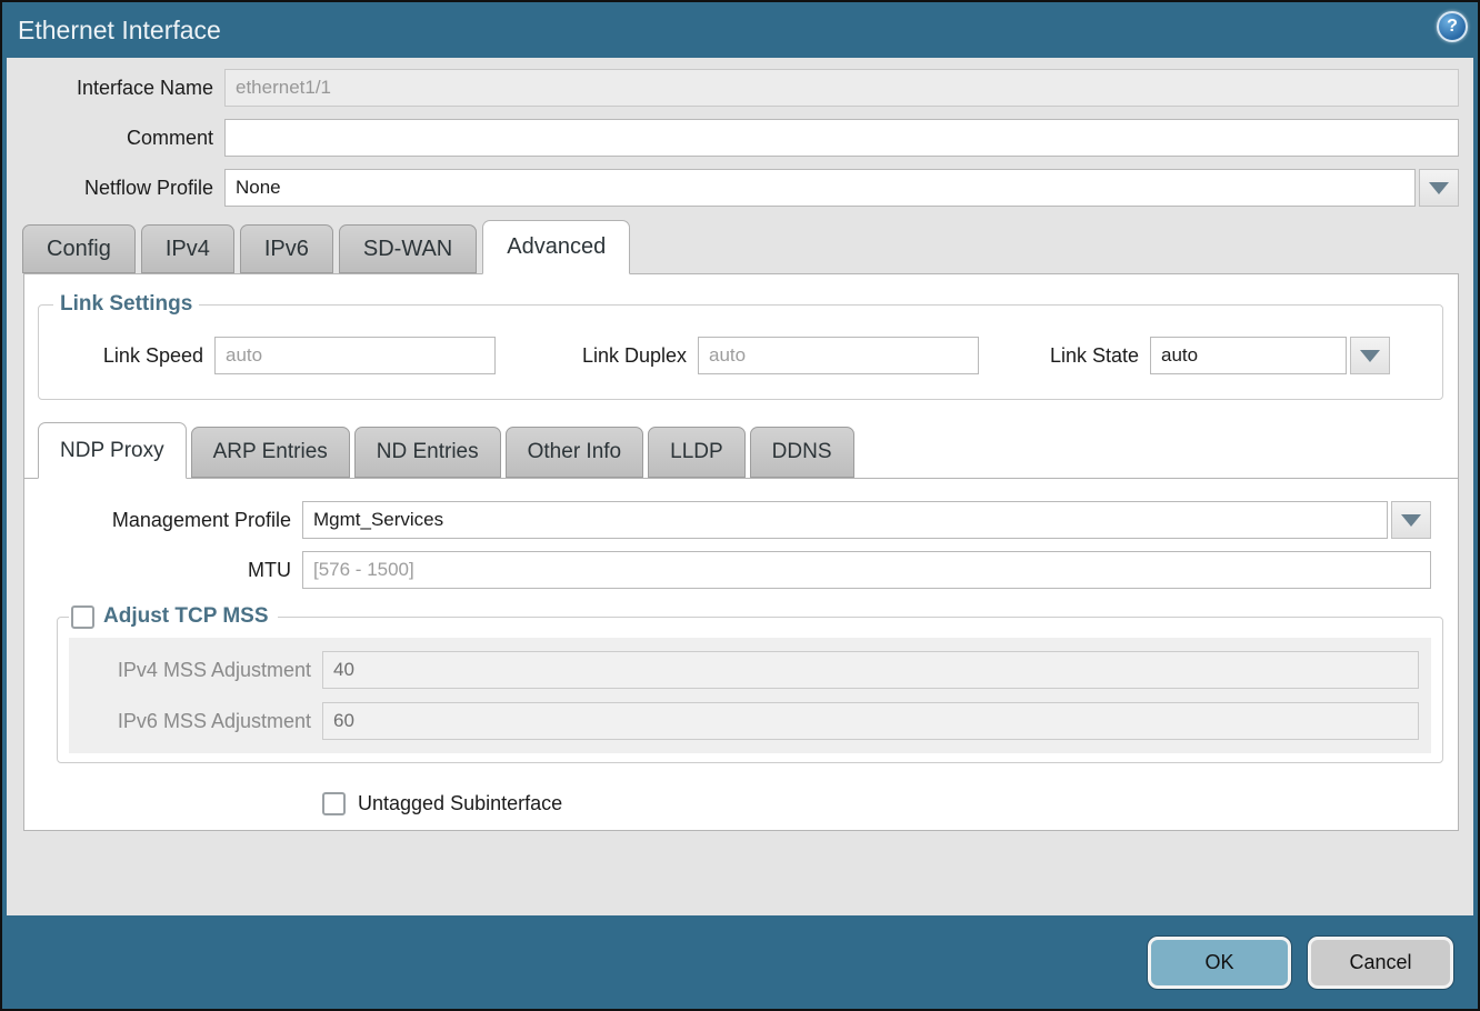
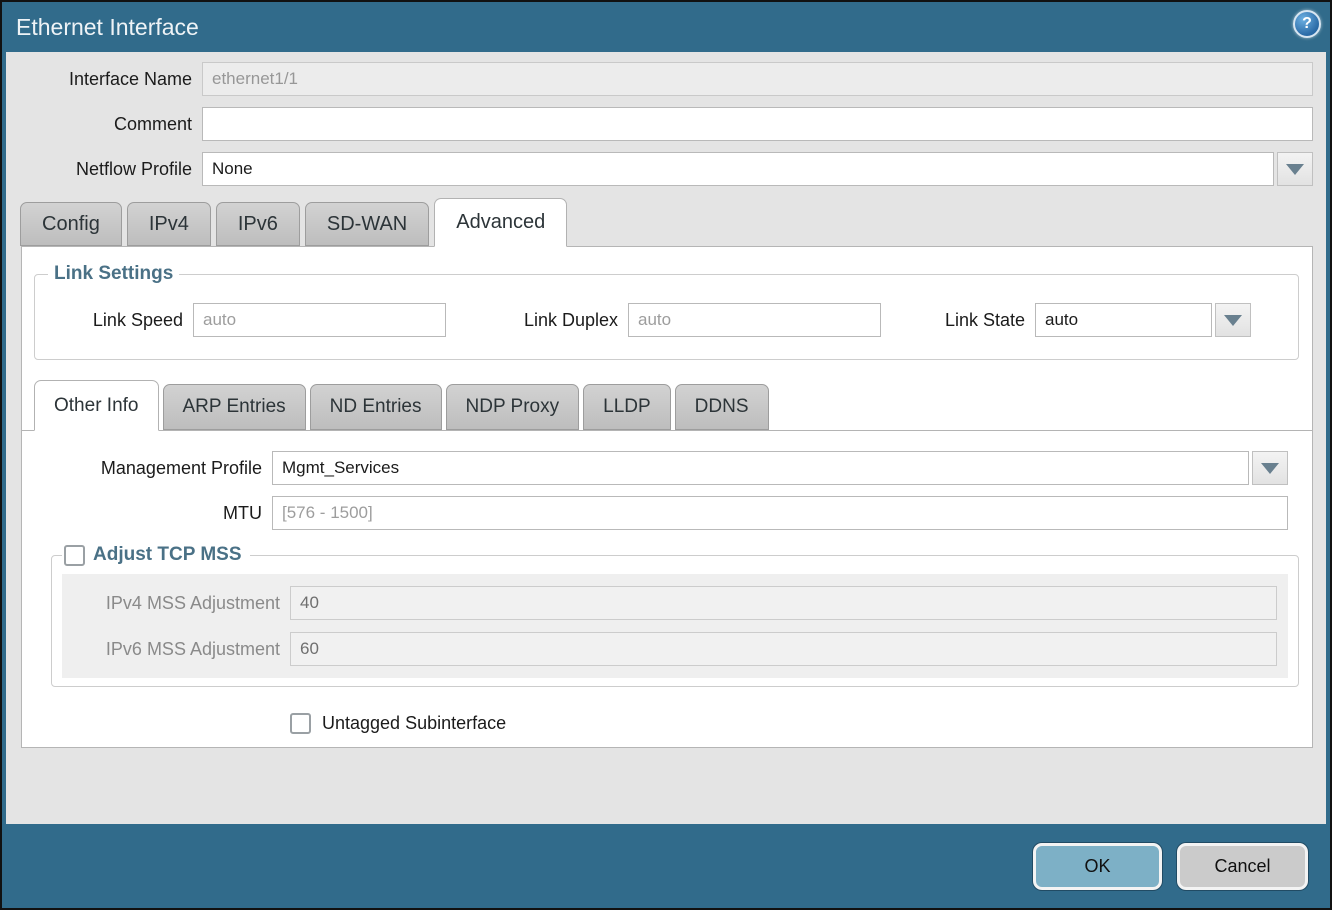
  Ethernet Interface
  ?
  Interface Name
  ethernet1/1
  Comment
  Netflow Profile
  None
  Config
  IPv4
  IPv6
  SD-WAN
  Advanced
  Link Settings
  Link Speed
  auto
  Link Duplex
  auto
  Link State
  auto
- NDP Proxy
+ Other Info
  ARP Entries
  ND Entries
- Other Info
+ NDP Proxy
  LLDP
  DDNS
  Management Profile
  Mgmt_Services
  MTU
  [576 - 1500]
  Adjust TCP MSS
  IPv4 MSS Adjustment
  40
  IPv6 MSS Adjustment
  60
  Untagged Subinterface
  OK
  Cancel
